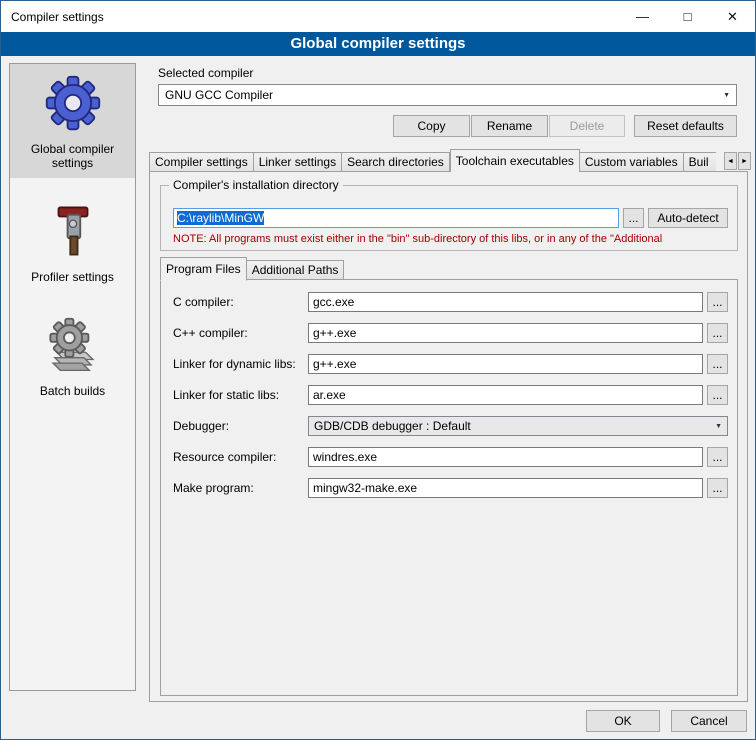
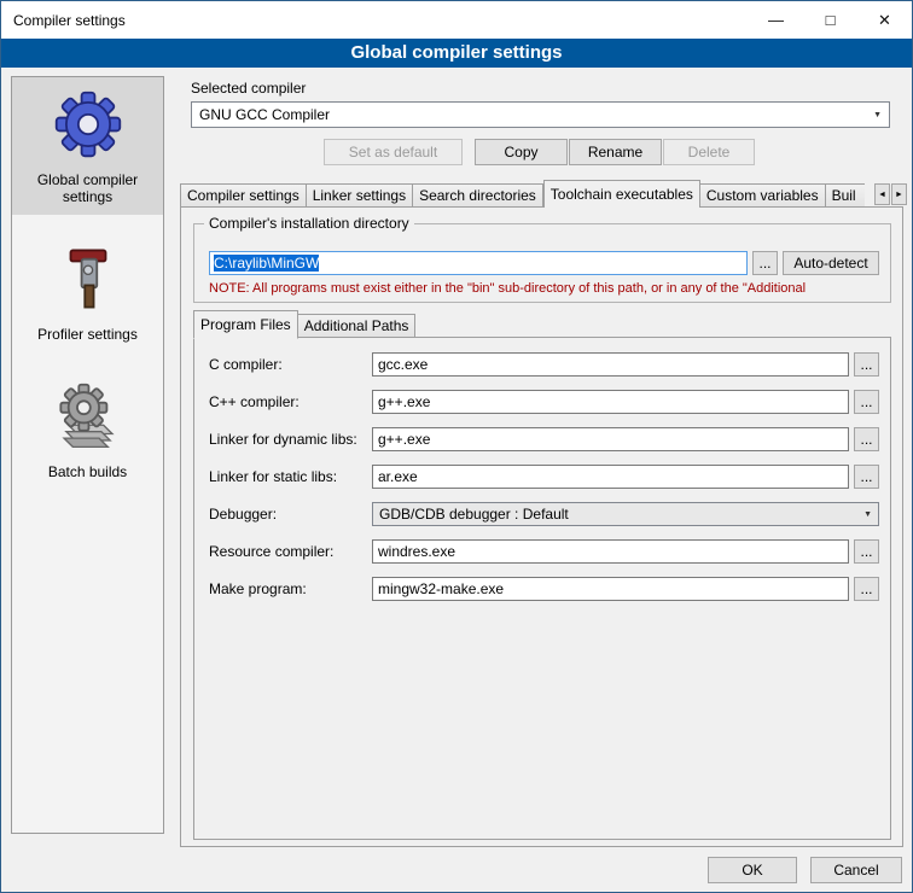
  Compiler settings
  —
  □
  ✕
  Global compiler settings
  Global compiler settings
  Profiler settings
  Batch builds
  Selected compiler
  GNU GCC Compiler
+ Set as default
  Copy
  Rename
  Delete
- Reset defaults
  Compiler settings
  Linker settings
  Search directories
  Toolchain executables
  Custom variables
  Buil
  Compiler's installation directory
  C:\raylib\MinGW
  ...
  Auto-detect
- NOTE: All programs must exist either in the "bin" sub-directory of this libs, or in any of the "Additional
+ NOTE: All programs must exist either in the "bin" sub-directory of this path, or in any of the "Additional
  Program Files
  Additional Paths
  C compiler:
  gcc.exe
  ...
  C++ compiler:
  g++.exe
  ...
  Linker for dynamic libs:
  g++.exe
  ...
  Linker for static libs:
  ar.exe
  ...
  Debugger:
  GDB/CDB debugger : Default
  Resource compiler:
  windres.exe
  ...
  Make program:
  mingw32-make.exe
  ...
  OK
  Cancel
